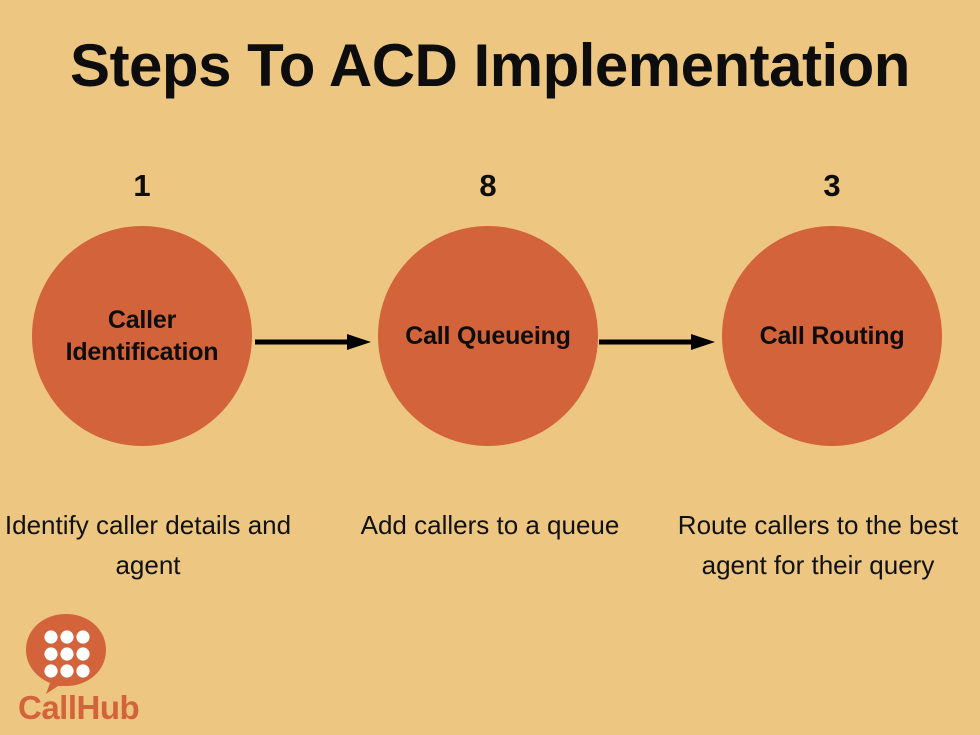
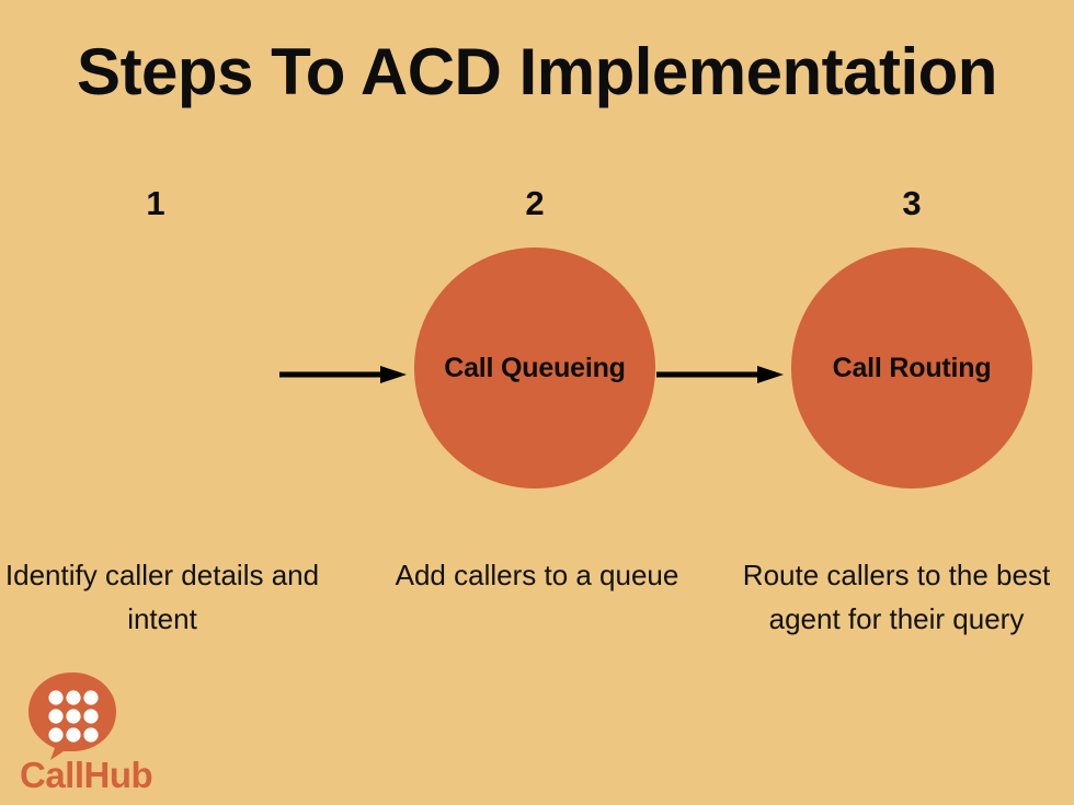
  Steps To ACD Implementation
  1
- Caller Identification
- 8
+ 2
  Call Queueing
  3
  Call Routing
- Identify caller details and agent
+ Identify caller details and intent
  Add callers to a queue
  Route callers to the best agent for their query
  CallHub
